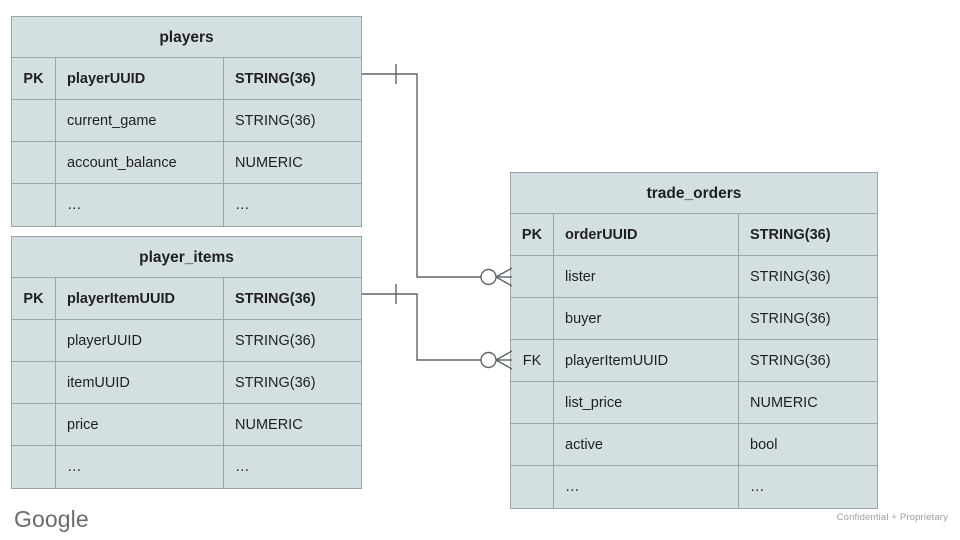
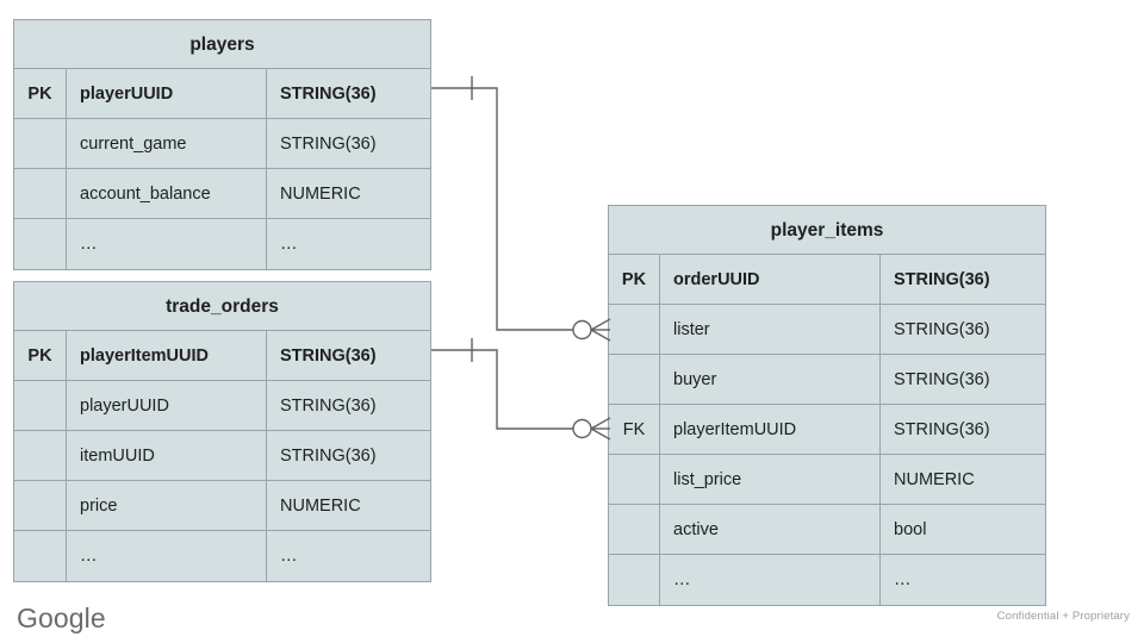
  players
  PK
  playerUUID
  STRING(36)
  current_game
  STRING(36)
  account_balance
  NUMERIC
  …
  …
- player_items
+ trade_orders
  PK
  playerItemUUID
  STRING(36)
  playerUUID
  STRING(36)
  itemUUID
  STRING(36)
  price
  NUMERIC
  …
  …
- trade_orders
+ player_items
  PK
  orderUUID
  STRING(36)
  lister
  STRING(36)
  buyer
  STRING(36)
  FK
  playerItemUUID
  STRING(36)
  list_price
  NUMERIC
  active
  bool
  …
  …
  Google
  Confidential + Proprietary
